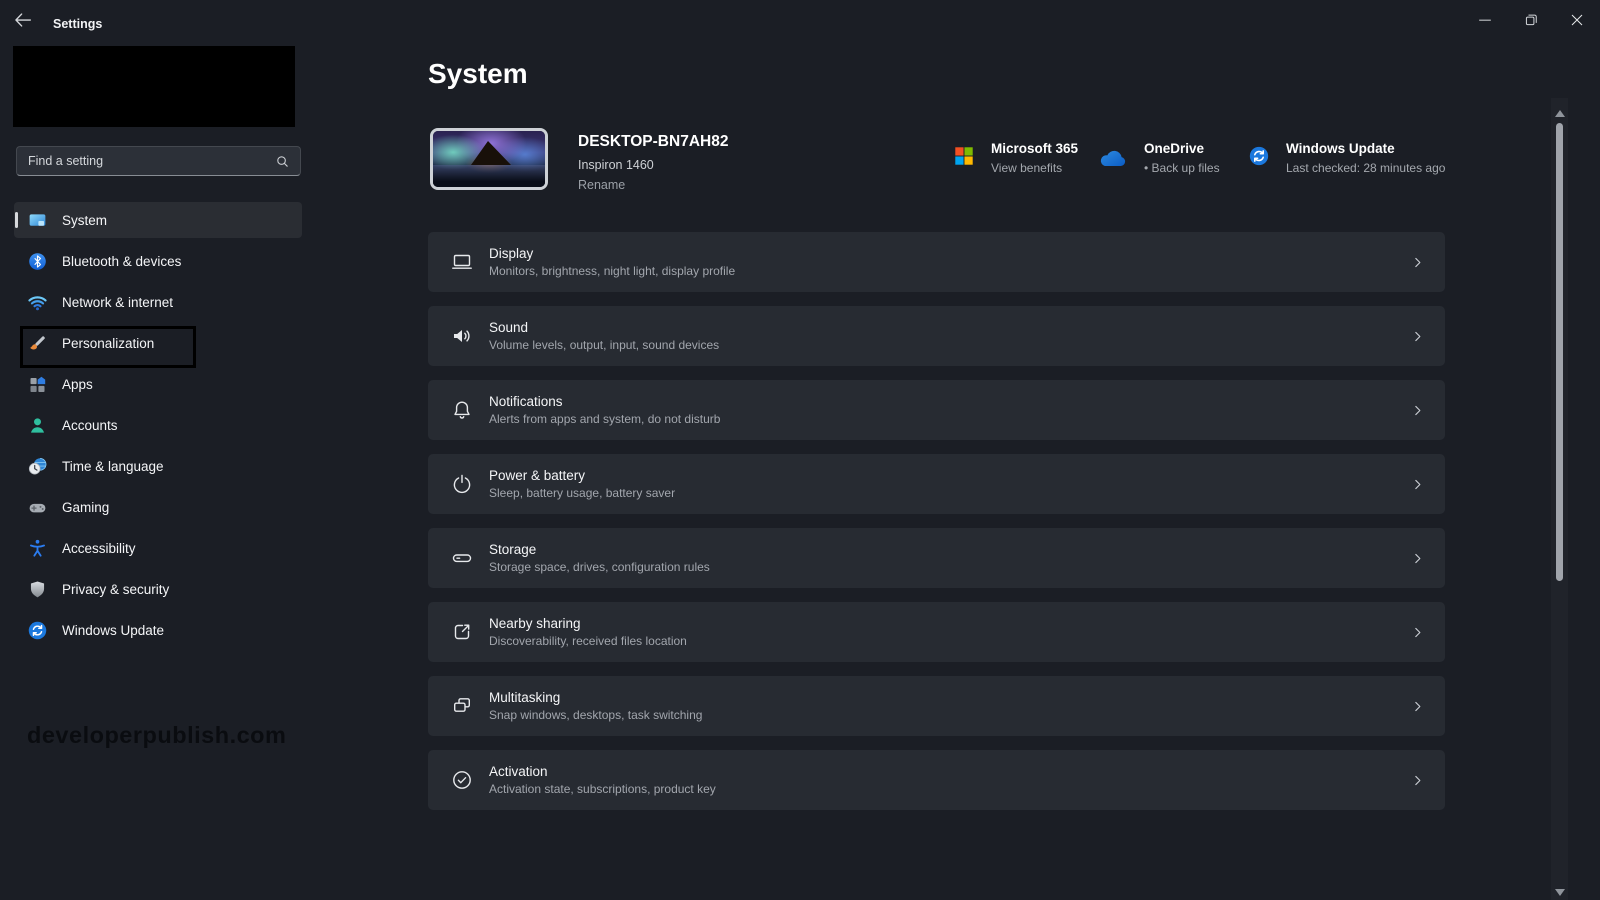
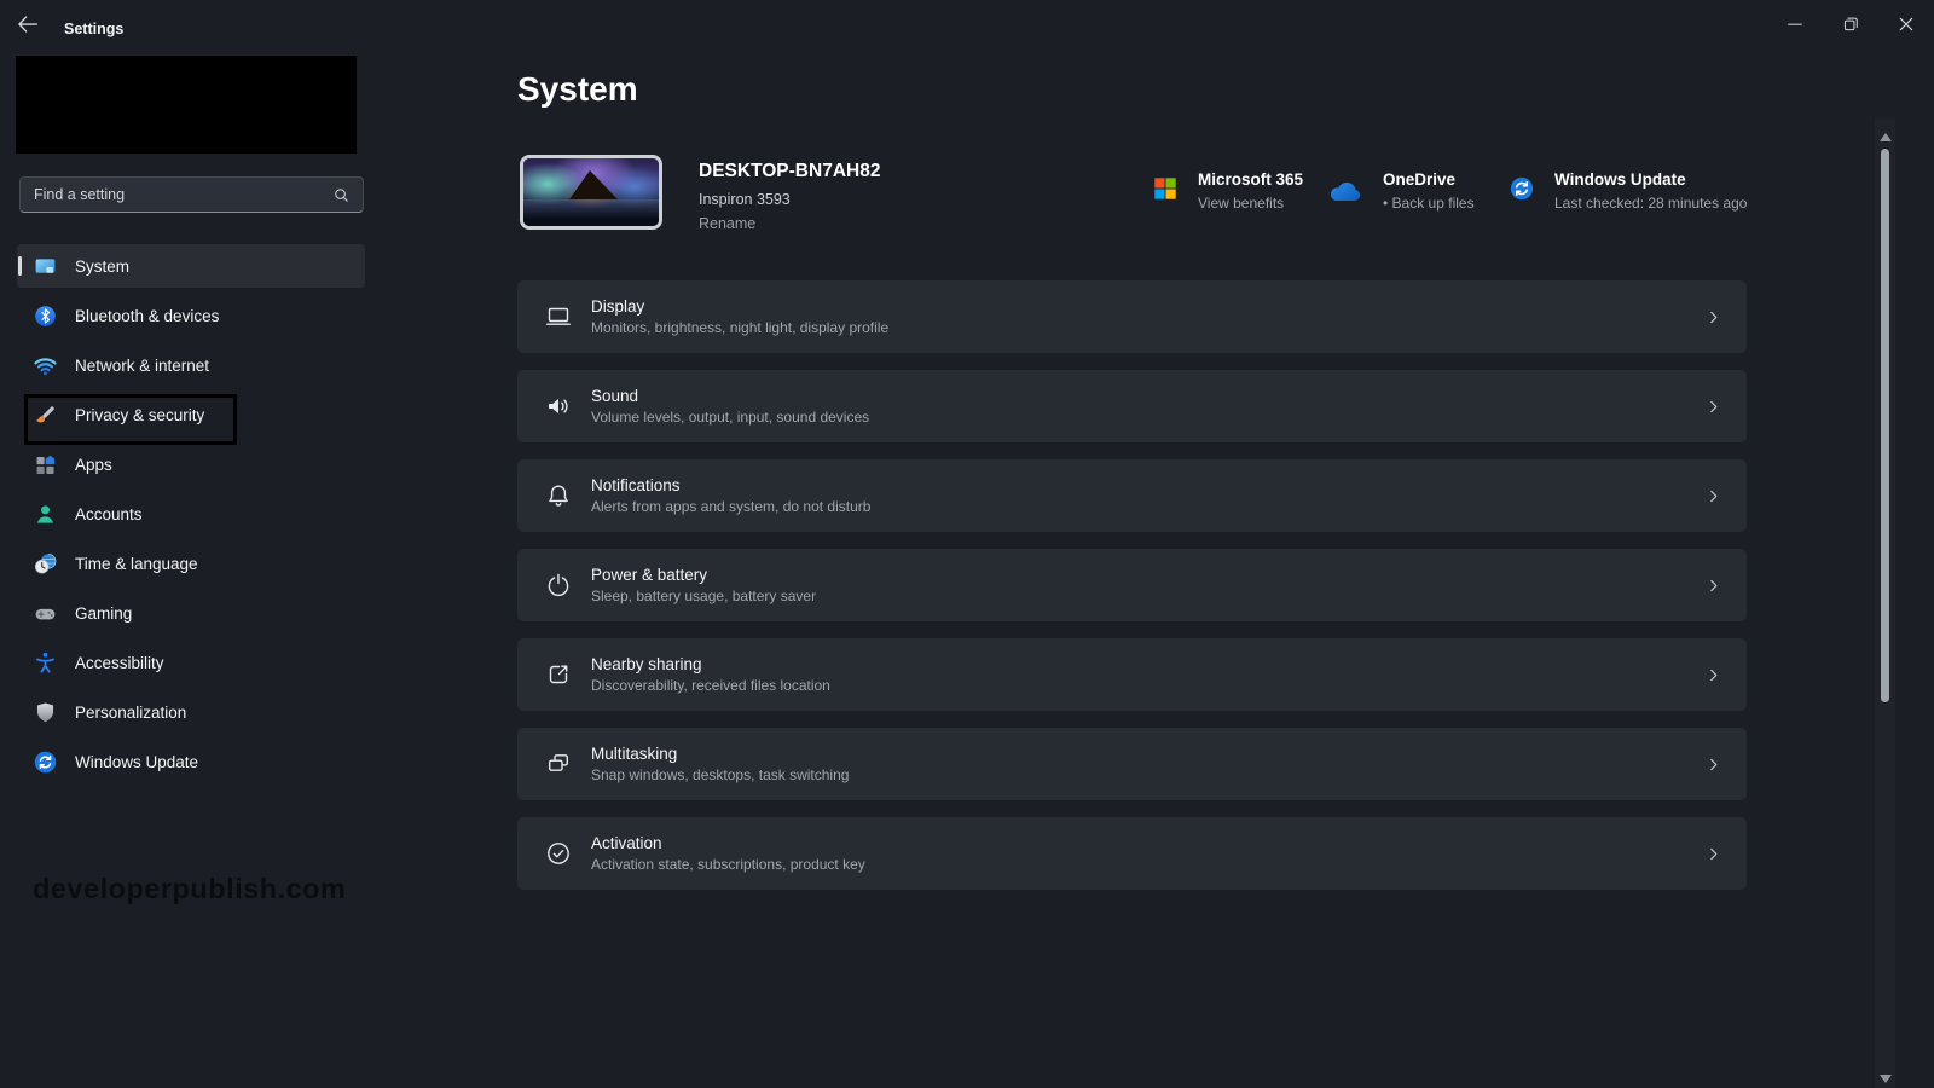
  Settings
  Find a setting
  System
  Bluetooth & devices
  Network & internet
- Personalization
+ Privacy & security
  Apps
  Accounts
  Time & language
  Gaming
  Accessibility
- Privacy & security
+ Personalization
  Windows Update
  System
  DESKTOP-BN7AH82
- Inspiron 1460
+ Inspiron 3593
  Rename
  Microsoft 365
  View benefits
  OneDrive
  • Back up files
  Windows Update
  Last checked: 28 minutes ago
  Display
  Monitors, brightness, night light, display profile
  Sound
  Volume levels, output, input, sound devices
  Notifications
  Alerts from apps and system, do not disturb
  Power & battery
  Sleep, battery usage, battery saver
- Storage
- Storage space, drives, configuration rules
  Nearby sharing
  Discoverability, received files location
  Multitasking
  Snap windows, desktops, task switching
  Activation
  Activation state, subscriptions, product key
